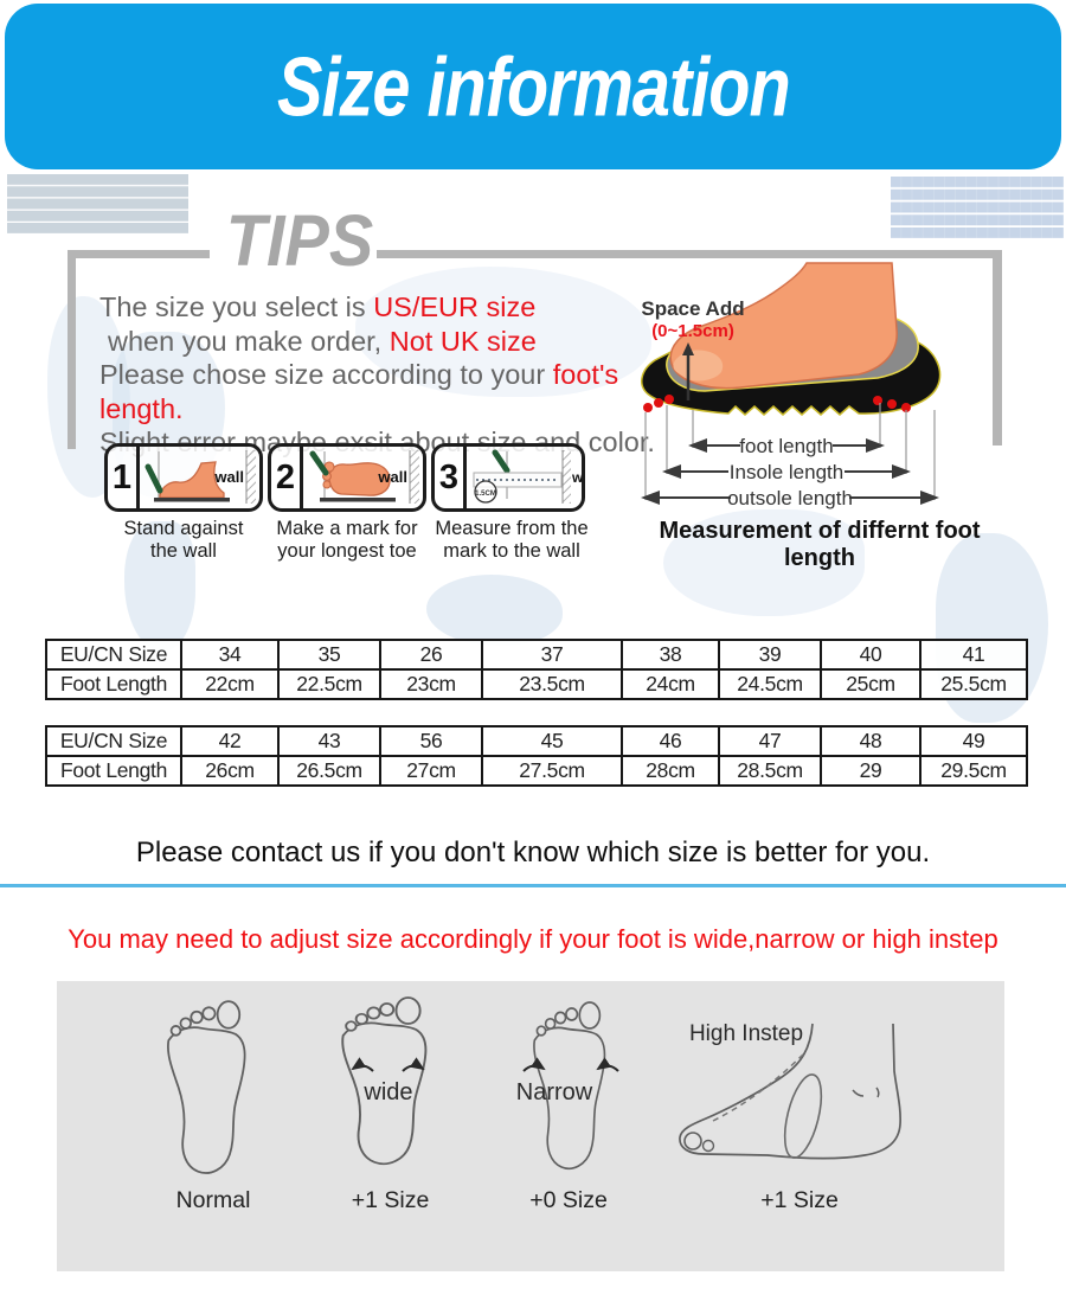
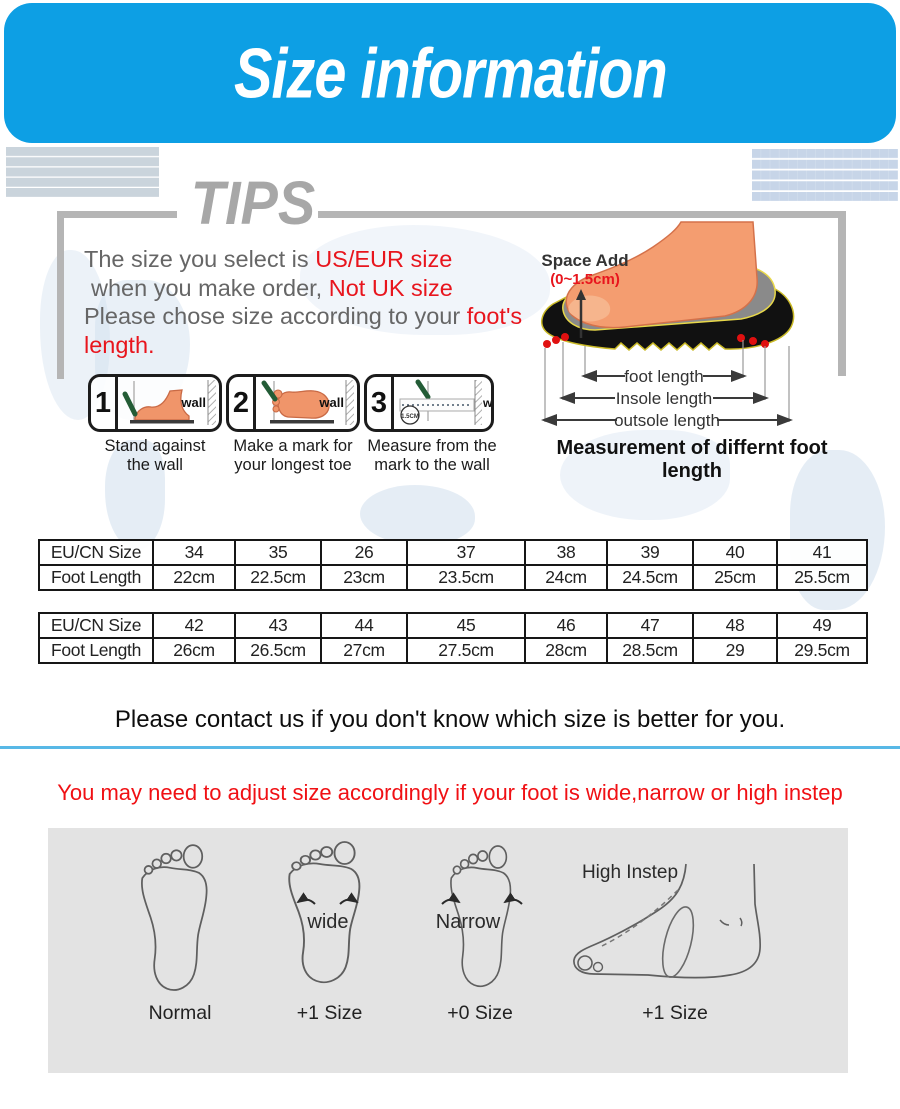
  Size information
  TIPS
  The size you select is US/EUR size
  when you make order, Not UK size
  Please chose size according to your foot's length.
- Slight error maybe exsit about size and color.
  1
  wall
  2
  wall
  3
  Stand against
  the wall
  Make a mark for
  your longest toe
  Measure from the
  mark to the wall
  Space Add
  (0~1.5cm)
  foot length
  Insole length
  outsole length
  Measurement of differnt foot length
  EU/CN Size	34	35	26	37	38	39	40	41
  Foot Length	22cm	22.5cm	23cm	23.5cm	24cm	24.5cm	25cm	25.5cm
- EU/CN Size	42	43	56	45	46	47	48	49
+ EU/CN Size	42	43	44	45	46	47	48	49
  Foot Length	26cm	26.5cm	27cm	27.5cm	28cm	28.5cm	29	29.5cm
  Please contact us if you don't know which size is better for you.
  You may need to adjust size accordingly if your foot is wide,narrow or high instep
  wide
  Narrow
  High Instep
  Normal
  +1 Size
  +0 Size
  +1 Size
